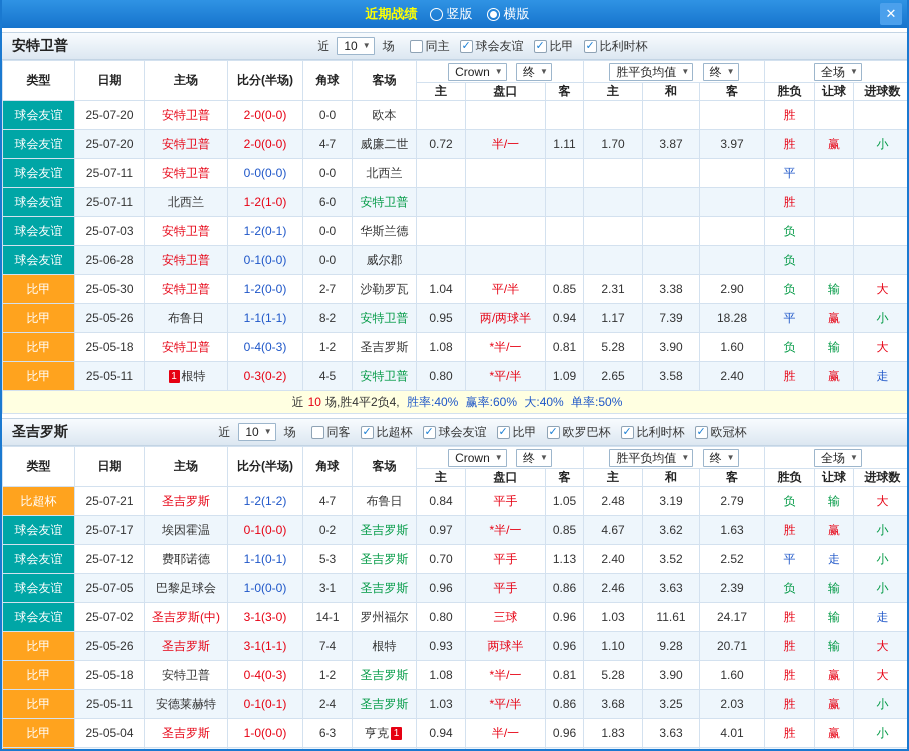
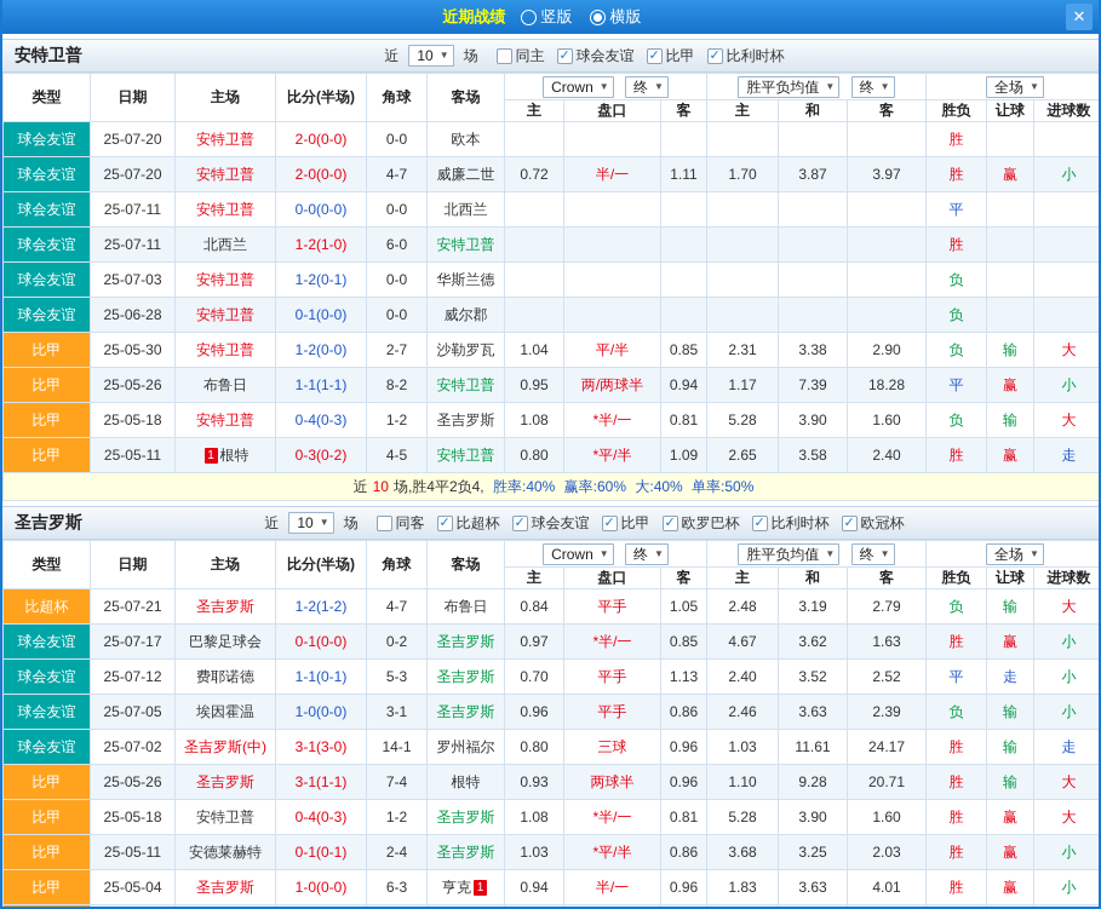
  近期战绩
  竖版
  横版
  ✕
  安特卫普
  近
  10
  ▼
  场
  同主
  ✓
  球会友谊
  ✓
  比甲
  ✓
  比利时杯
  类型	日期	主场	比分(半场)	角球	客场	Crown ▼ 终 ▼	胜平负均值 ▼ 终 ▼	全场 ▼
  主	盘口	客	主	和	客	胜负	让球	进球数
  球会友谊	25-07-20	安特卫普	2-0(0-0)	0-0	欧本							胜
  球会友谊	25-07-20	安特卫普	2-0(0-0)	4-7	威廉二世	0.72	半/一	1.11	1.70	3.87	3.97	胜	赢	小
  球会友谊	25-07-11	安特卫普	0-0(0-0)	0-0	北西兰							平
  球会友谊	25-07-11	北西兰	1-2(1-0)	6-0	安特卫普							胜
  球会友谊	25-07-03	安特卫普	1-2(0-1)	0-0	华斯兰德							负
  球会友谊	25-06-28	安特卫普	0-1(0-0)	0-0	威尔郡							负
  比甲	25-05-30	安特卫普	1-2(0-0)	2-7	沙勒罗瓦	1.04	平/半	0.85	2.31	3.38	2.90	负	输	大
  比甲	25-05-26	布鲁日	1-1(1-1)	8-2	安特卫普	0.95	两/两球半	0.94	1.17	7.39	18.28	平	赢	小
  比甲	25-05-18	安特卫普	0-4(0-3)	1-2	圣吉罗斯	1.08	*半/一	0.81	5.28	3.90	1.60	负	输	大
  比甲	25-05-11	1 根特	0-3(0-2)	4-5	安特卫普	0.80	*平/半	1.09	2.65	3.58	2.40	胜	赢	走
  近 10 场,胜4平2负4, 胜率:40% 赢率:60% 大:40% 单率:50%
  圣吉罗斯
  近
  10
  ▼
  场
  同客
  ✓
  比超杯
  ✓
  球会友谊
  ✓
  比甲
  ✓
  欧罗巴杯
  ✓
  比利时杯
  ✓
  欧冠杯
  类型	日期	主场	比分(半场)	角球	客场	Crown ▼ 终 ▼	胜平负均值 ▼ 终 ▼	全场 ▼
  主	盘口	客	主	和	客	胜负	让球	进球数
  比超杯	25-07-21	圣吉罗斯	1-2(1-2)	4-7	布鲁日	0.84	平手	1.05	2.48	3.19	2.79	负	输	大
- 球会友谊	25-07-17	埃因霍温	0-1(0-0)	0-2	圣吉罗斯	0.97	*半/一	0.85	4.67	3.62	1.63	胜	赢	小
+ 球会友谊	25-07-17	巴黎足球会	0-1(0-0)	0-2	圣吉罗斯	0.97	*半/一	0.85	4.67	3.62	1.63	胜	赢	小
  球会友谊	25-07-12	费耶诺德	1-1(0-1)	5-3	圣吉罗斯	0.70	平手	1.13	2.40	3.52	2.52	平	走	小
- 球会友谊	25-07-05	巴黎足球会	1-0(0-0)	3-1	圣吉罗斯	0.96	平手	0.86	2.46	3.63	2.39	负	输	小
+ 球会友谊	25-07-05	埃因霍温	1-0(0-0)	3-1	圣吉罗斯	0.96	平手	0.86	2.46	3.63	2.39	负	输	小
  球会友谊	25-07-02	圣吉罗斯(中)	3-1(3-0)	14-1	罗州福尔	0.80	三球	0.96	1.03	11.61	24.17	胜	输	走
  比甲	25-05-26	圣吉罗斯	3-1(1-1)	7-4	根特	0.93	两球半	0.96	1.10	9.28	20.71	胜	输	大
  比甲	25-05-18	安特卫普	0-4(0-3)	1-2	圣吉罗斯	1.08	*半/一	0.81	5.28	3.90	1.60	胜	赢	大
  比甲	25-05-11	安德莱赫特	0-1(0-1)	2-4	圣吉罗斯	1.03	*平/半	0.86	3.68	3.25	2.03	胜	赢	小
  比甲	25-05-04	圣吉罗斯	1-0(0-0)	6-3	亨克 1	0.94	半/一	0.96	1.83	3.63	4.01	胜	赢	小
